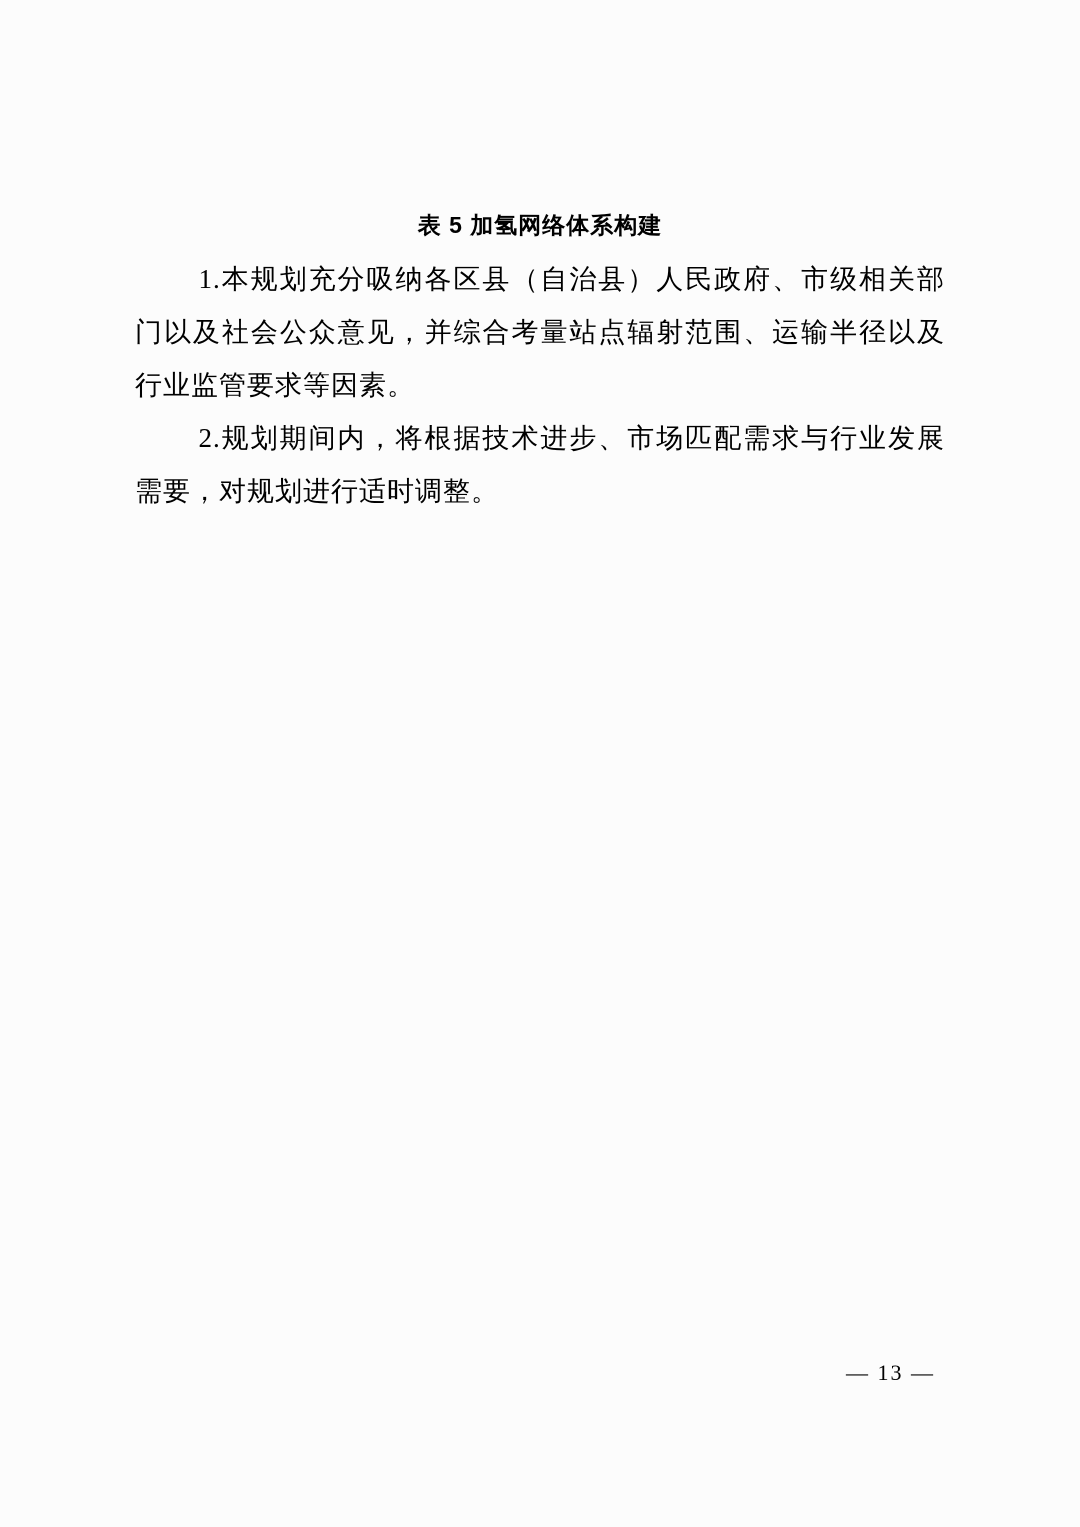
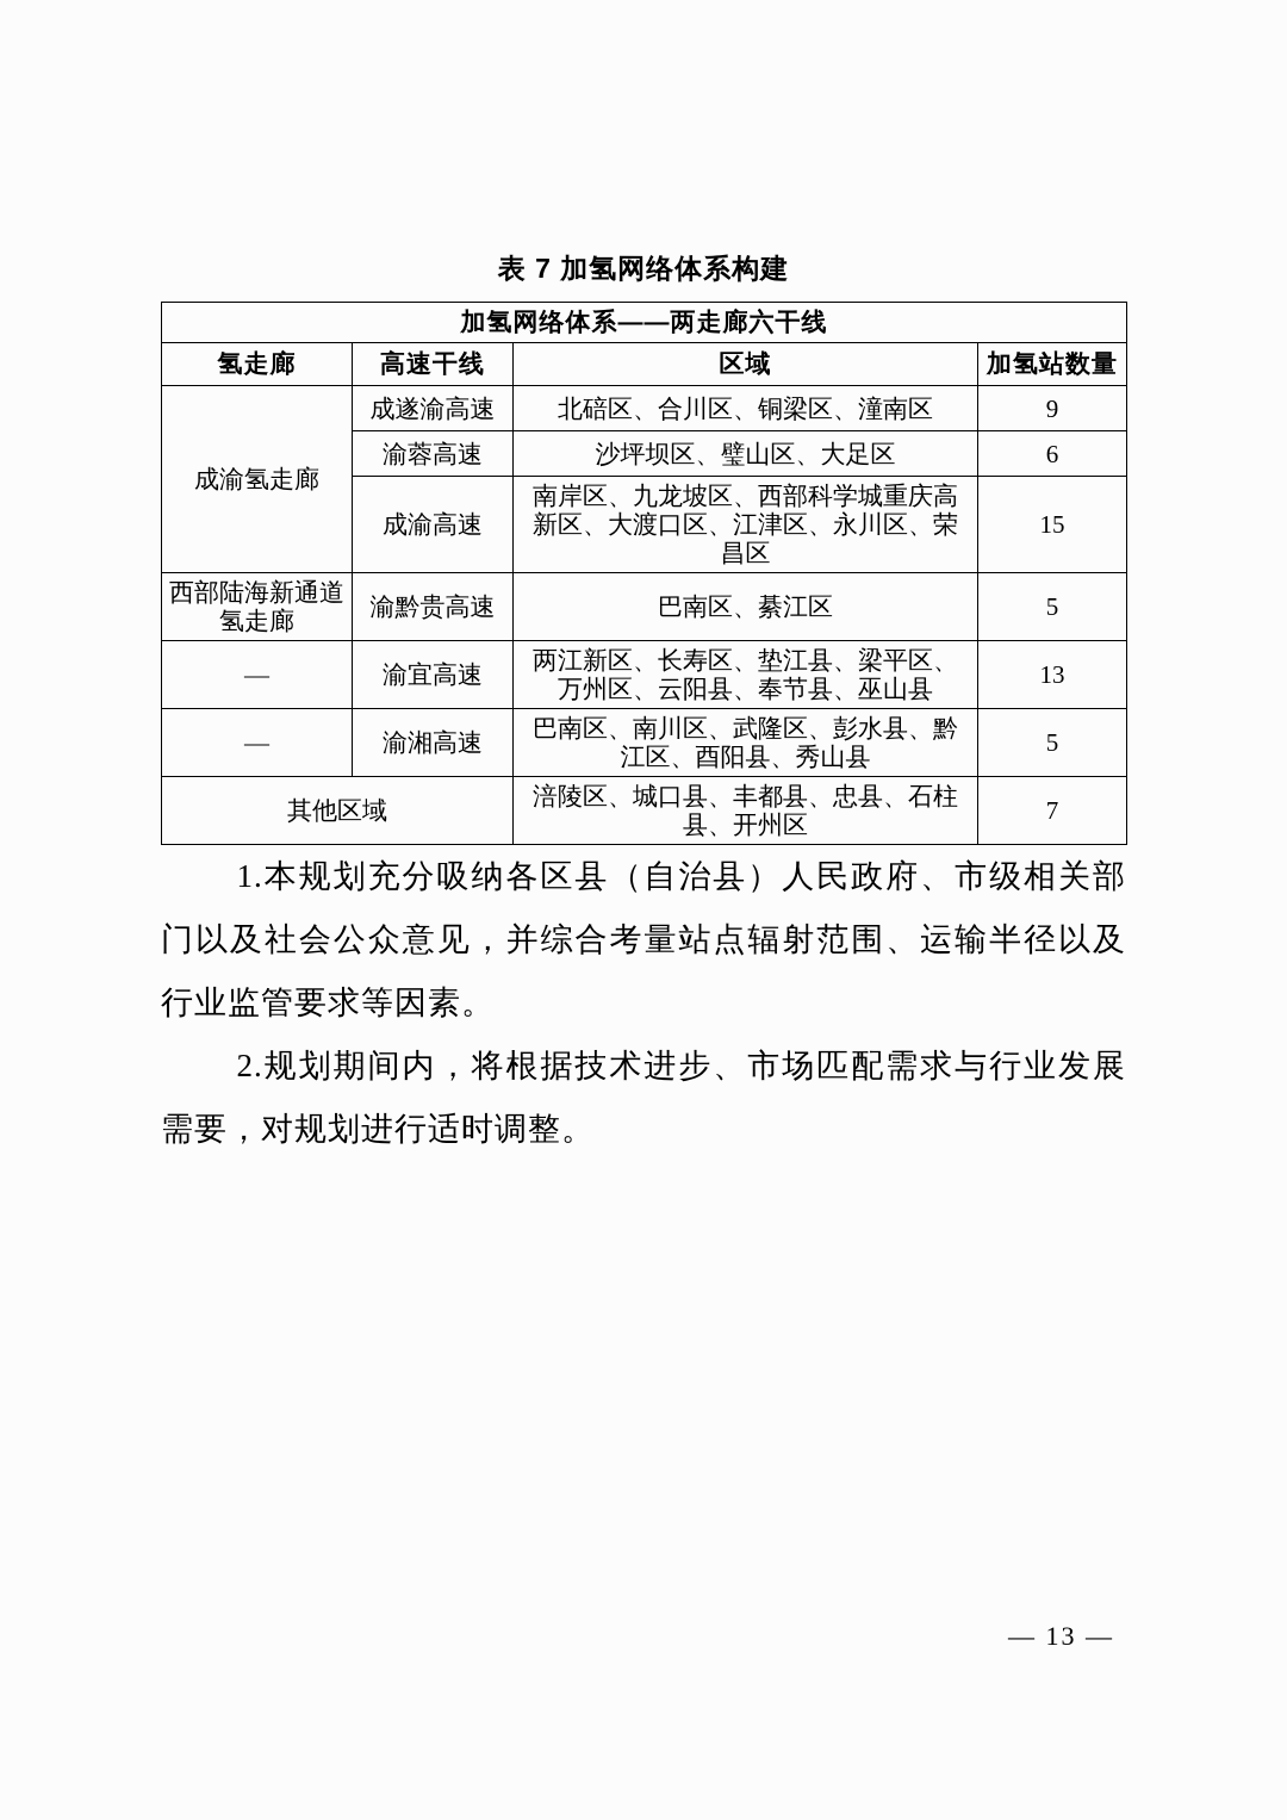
- 表 5 加氢网络体系构建
+ 表 7 加氢网络体系构建
+ 加氢网络体系——两走廊六干线
+ 氢走廊	高速干线	区域	加氢站数量
+ 成渝氢走廊	成遂渝高速	北碚区、合川区、铜梁区、潼南区	9
+ 渝蓉高速	沙坪坝区、璧山区、大足区	6
+ 成渝高速	南岸区、九龙坡区、西部科学城重庆高新区、大渡口区、江津区、永川区、荣昌区	15
+ 西部陆海新通道氢走廊	渝黔贵高速	巴南区、綦江区	5
+ —	渝宜高速	两江新区、长寿区、垫江县、梁平区、万州区、云阳县、奉节县、巫山县	13
+ —	渝湘高速	巴南区、南川区、武隆区、彭水县、黔江区、酉阳县、秀山县	5
+ 其他区域	涪陵区、城口县、丰都县、忠县、石柱县、开州区	7
  1.本规划充分吸纳各区县（自治县）人民政府、市级相关部门以及社会公众意见，并综合考量站点辐射范围、运输半径以及行业监管要求等因素。
  2.规划期间内，将根据技术进步、市场匹配需求与行业发展需要，对规划进行适时调整。
  — 13 —
